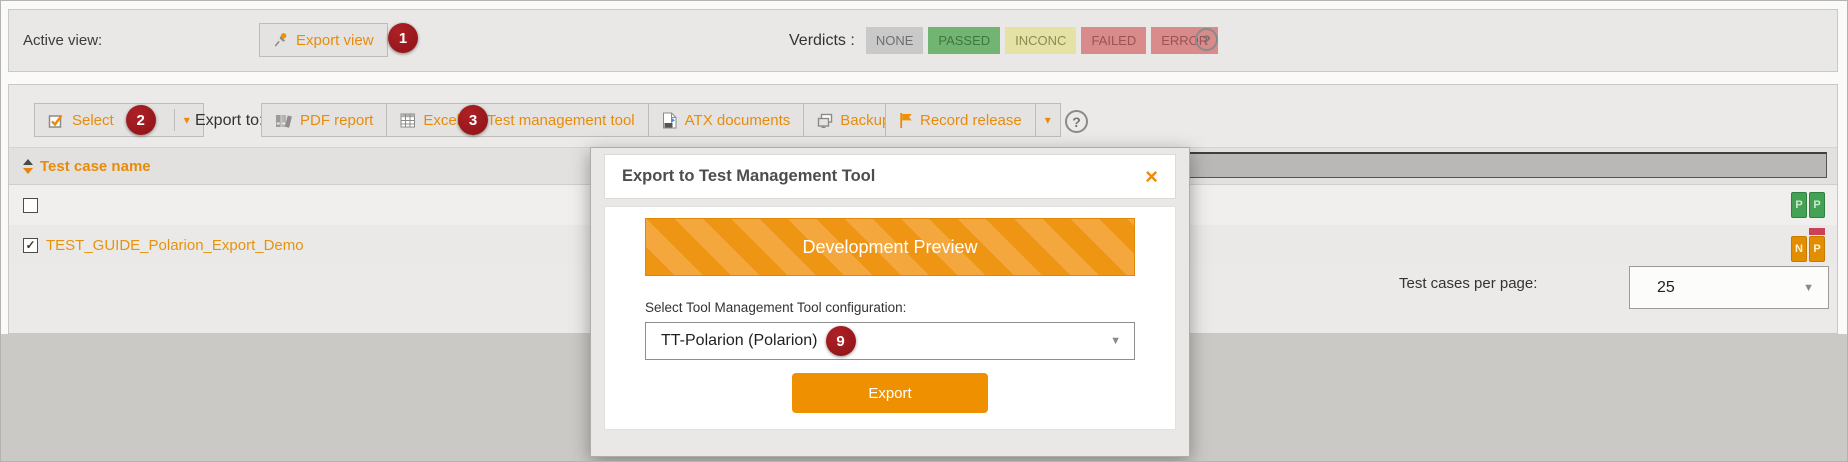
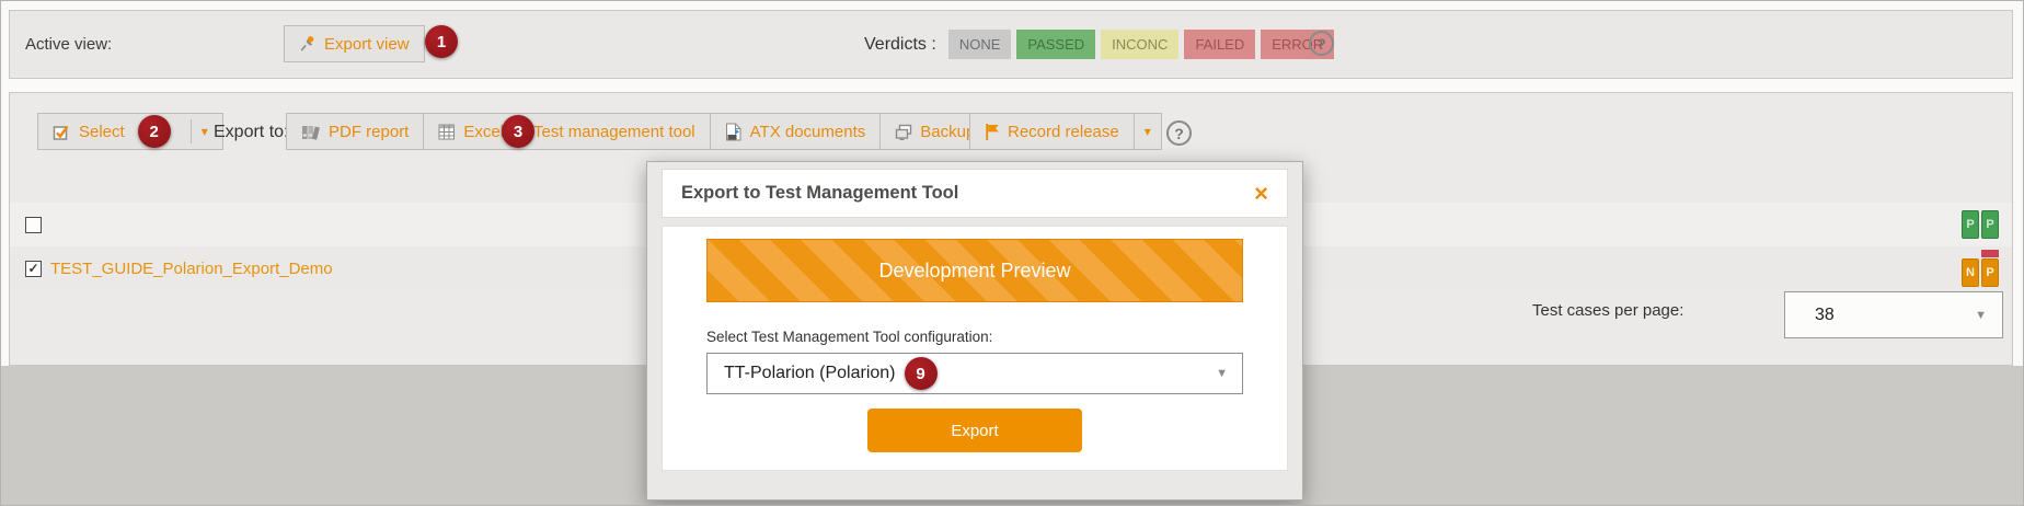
  Active view:
  Export view
  1
  Verdicts :
  NONE
  PASSED
  INCONC
  FAILED
  ERROR
  ?
  Select
  2
  ▾
  Export to
  PDF report
  Exce
  3
  Test management tool
  ATX documents
  Backu
  Record release
  ▾
  ?
- Test case name
  P
  P
  ✓
  TEST_GUIDE_Polarion_Export_Demo
  N
  P
  Test cases per page:
- 25
+ 38
  ▼
  Export to Test Management Tool
  ×
  Development Preview
- Select Tool Management Tool configuration:
+ Select Test Management Tool configuration:
  TT-Polarion (Polarion)
  9
  ▼
  Export
